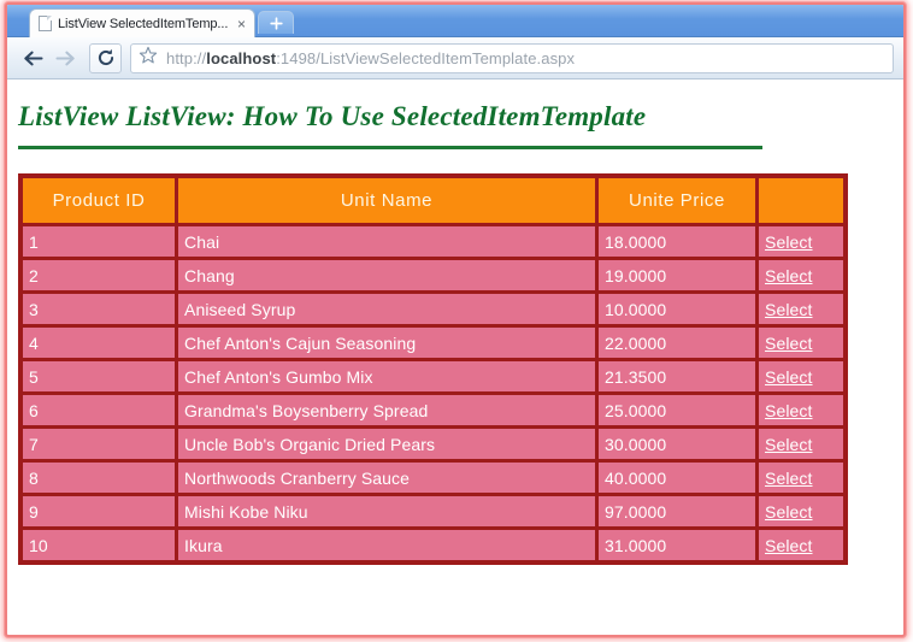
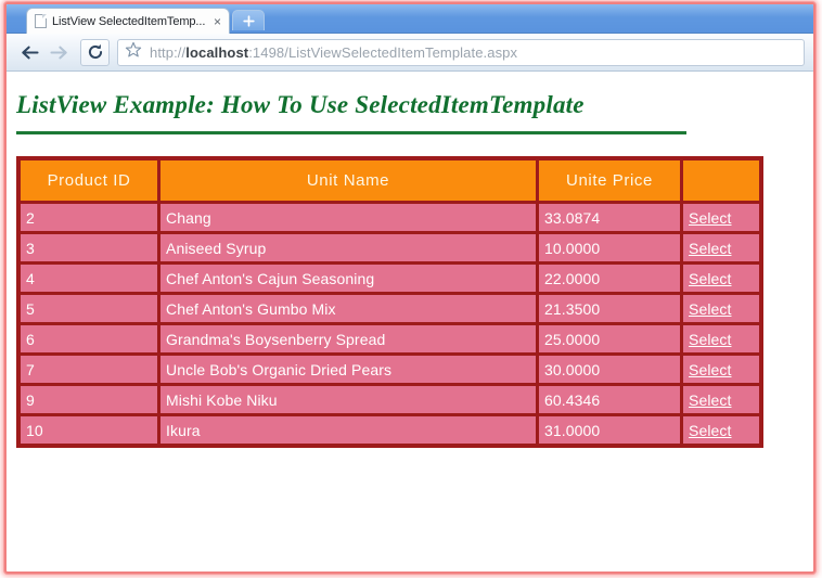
  ListView SelectedItemTemp...
  ×
  http://localhost:1498/ListViewSelectedItemTemplate.aspx
- ListView ListView: How To Use SelectedItemTemplate
+ ListView Example: How To Use SelectedItemTemplate
  Product ID	Unit Name	Unite Price
- 1	Chai	18.0000	Select
- 2	Chang	19.0000	Select
+ 2	Chang	33.0874	Select
  3	Aniseed Syrup	10.0000	Select
  4	Chef Anton's Cajun Seasoning	22.0000	Select
  5	Chef Anton's Gumbo Mix	21.3500	Select
  6	Grandma's Boysenberry Spread	25.0000	Select
  7	Uncle Bob's Organic Dried Pears	30.0000	Select
- 8	Northwoods Cranberry Sauce	40.0000	Select
- 9	Mishi Kobe Niku	97.0000	Select
+ 9	Mishi Kobe Niku	60.4346	Select
  10	Ikura	31.0000	Select
